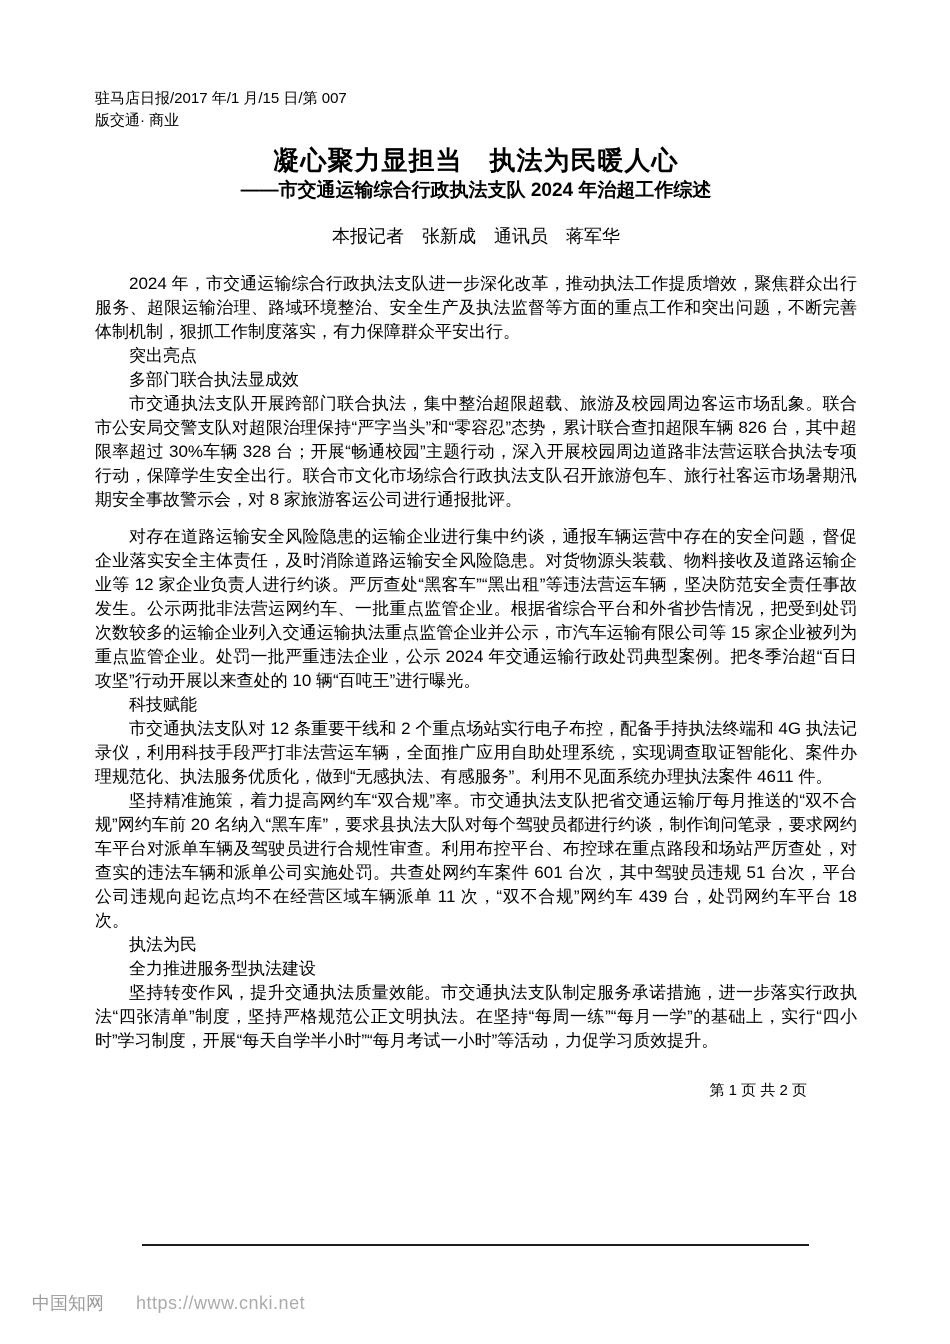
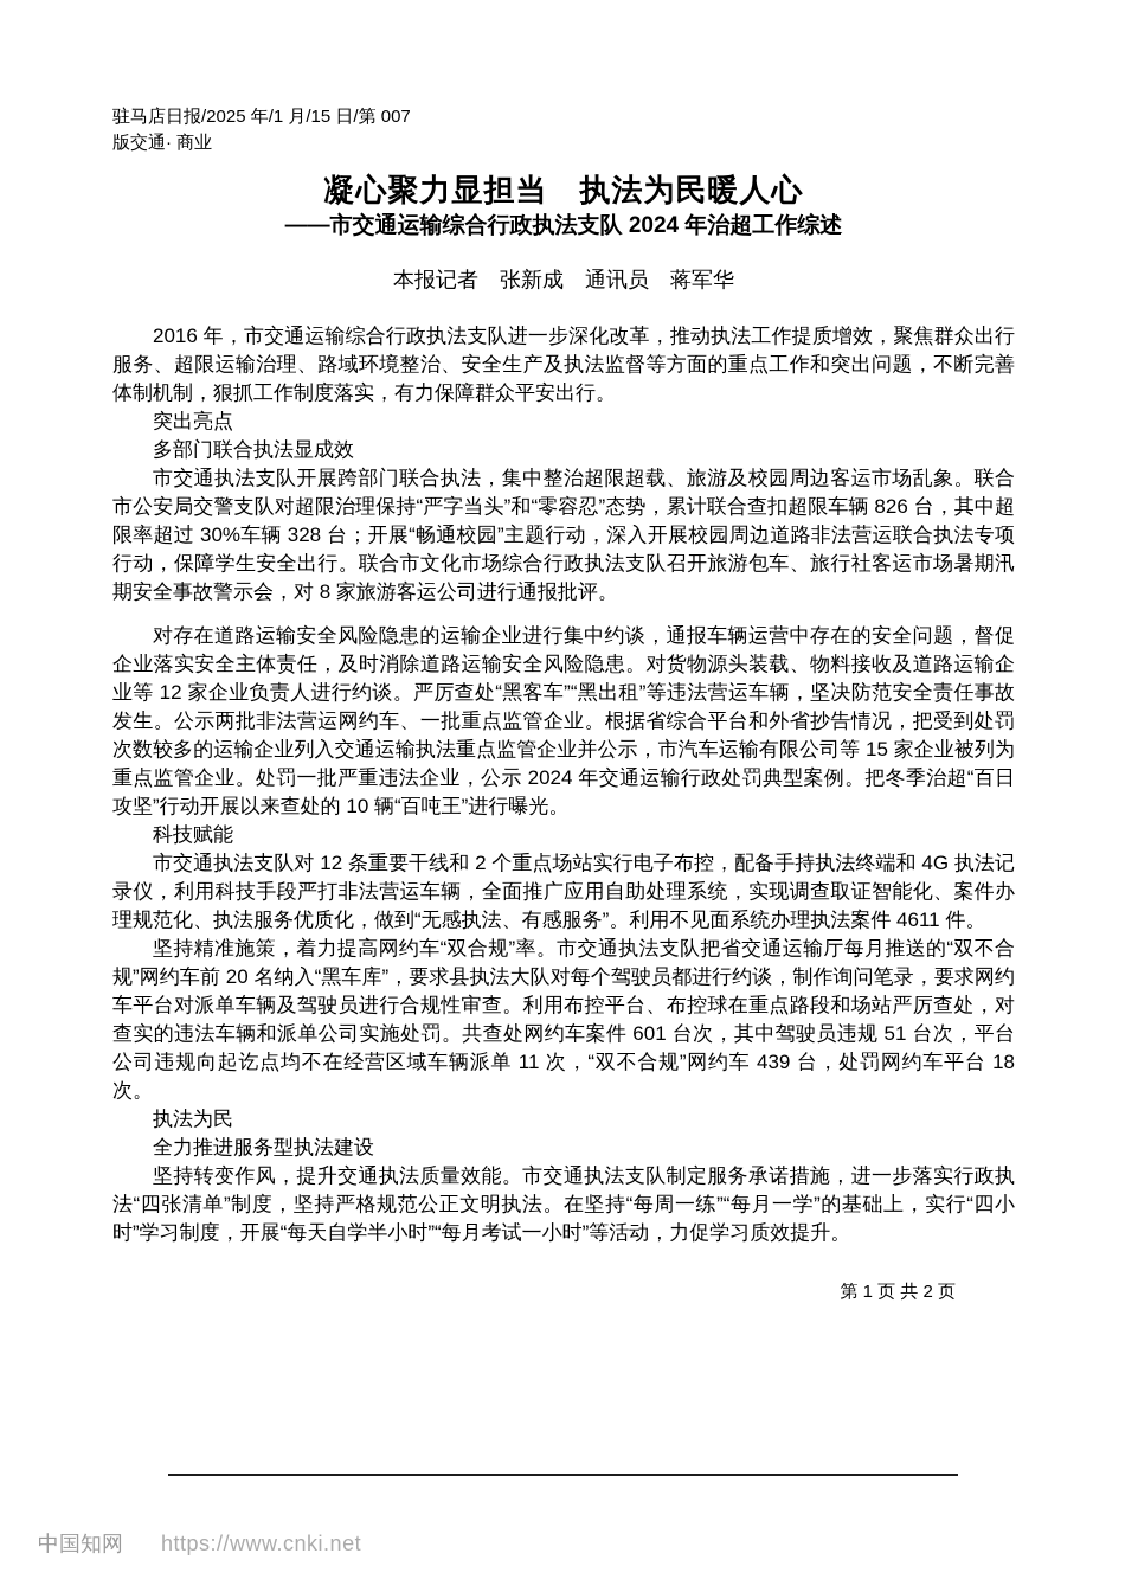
- 驻马店日报/2017 年/1 月/15 日/第 007
+ 驻马店日报/2025 年/1 月/15 日/第 007
  版交通· 商业
  凝心聚力显担当 执法为民暖人心
  ——市交通运输综合行政执法支队 2024 年治超工作综述
  本报记者 张新成 通讯员 蒋军华
- 2024 年，市交通运输综合行政执法支队进一步深化改革，推动执法工作提质增效，聚焦群众出行服务、超限运输治理、路域环境整治、安全生产及执法监督等方面的重点工作和突出问题，不断完善体制机制，狠抓工作制度落实，有力保障群众平安出行。
+ 2016 年，市交通运输综合行政执法支队进一步深化改革，推动执法工作提质增效，聚焦群众出行服务、超限运输治理、路域环境整治、安全生产及执法监督等方面的重点工作和突出问题，不断完善体制机制，狠抓工作制度落实，有力保障群众平安出行。
  突出亮点
  多部门联合执法显成效
  市交通执法支队开展跨部门联合执法，集中整治超限超载、旅游及校园周边客运市场乱象。联合市公安局交警支队对超限治理保持“严字当头”和“零容忍”态势，累计联合查扣超限车辆 826 台，其中超限率超过 30%车辆 328 台；开展“畅通校园”主题行动，深入开展校园周边道路非法营运联合执法专项行动，保障学生安全出行。联合市文化市场综合行政执法支队召开旅游包车、旅行社客运市场暑期汛期安全事故警示会，对 8 家旅游客运公司进行通报批评。
  对存在道路运输安全风险隐患的运输企业进行集中约谈，通报车辆运营中存在的安全问题，督促企业落实安全主体责任，及时消除道路运输安全风险隐患。对货物源头装载、物料接收及道路运输企业等 12 家企业负责人进行约谈。严厉查处“黑客车”“黑出租”等违法营运车辆，坚决防范安全责任事故发生。公示两批非法营运网约车、一批重点监管企业。根据省综合平台和外省抄告情况，把受到处罚次数较多的运输企业列入交通运输执法重点监管企业并公示，市汽车运输有限公司等 15 家企业被列为重点监管企业。处罚一批严重违法企业，公示 2024 年交通运输行政处罚典型案例。把冬季治超“百日攻坚”行动开展以来查处的 10 辆“百吨王”进行曝光。
  科技赋能
  市交通执法支队对 12 条重要干线和 2 个重点场站实行电子布控，配备手持执法终端和 4G 执法记录仪，利用科技手段严打非法营运车辆，全面推广应用自助处理系统，实现调查取证智能化、案件办理规范化、执法服务优质化，做到“无感执法、有感服务”。利用不见面系统办理执法案件 4611 件。
  坚持精准施策，着力提高网约车“双合规”率。市交通执法支队把省交通运输厅每月推送的“双不合规”网约车前 20 名纳入“黑车库”，要求县执法大队对每个驾驶员都进行约谈，制作询问笔录，要求网约车平台对派单车辆及驾驶员进行合规性审查。利用布控平台、布控球在重点路段和场站严厉查处，对查实的违法车辆和派单公司实施处罚。共查处网约车案件 601 台次，其中驾驶员违规 51 台次，平台公司违规向起讫点均不在经营区域车辆派单 11 次，“双不合规”网约车 439 台，处罚网约车平台 18 次。
  执法为民
  全力推进服务型执法建设
  坚持转变作风，提升交通执法质量效能。市交通执法支队制定服务承诺措施，进一步落实行政执法“四张清单”制度，坚持严格规范公正文明执法。在坚持“每周一练”“每月一学”的基础上，实行“四小时”学习制度，开展“每天自学半小时”“每月考试一小时”等活动，力促学习质效提升。
  第 1 页 共 2 页
  中国知网 https://www.cnki.net
